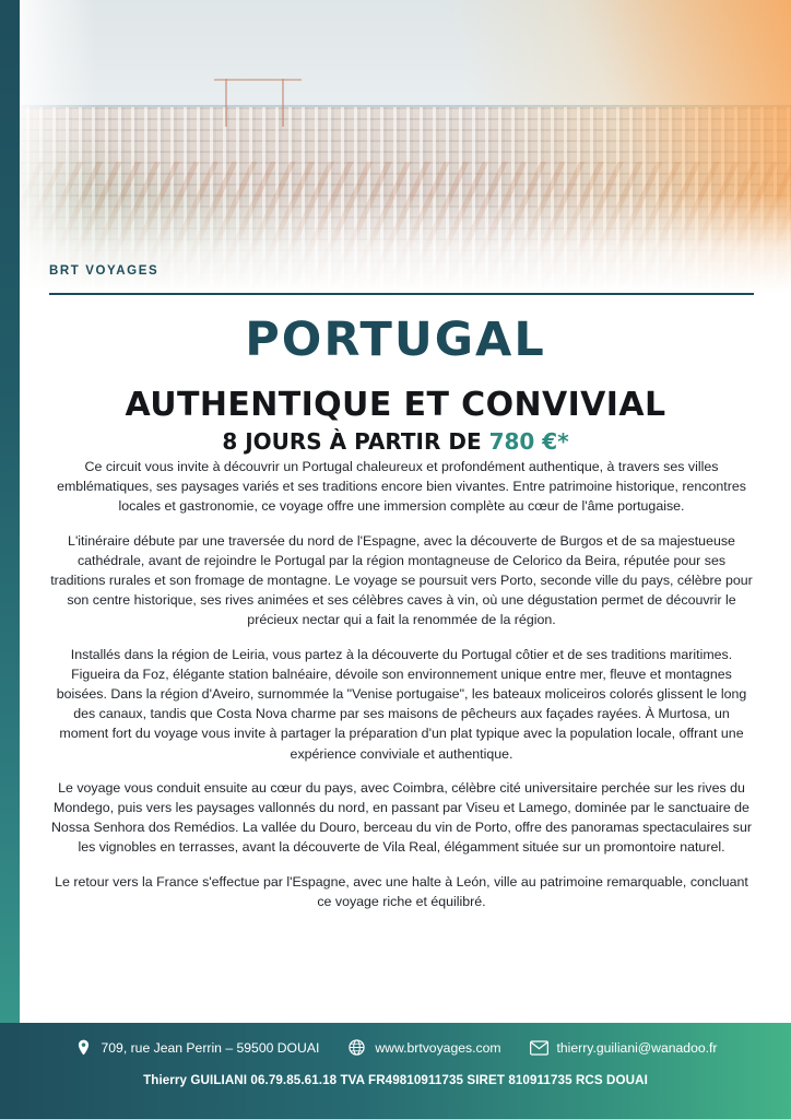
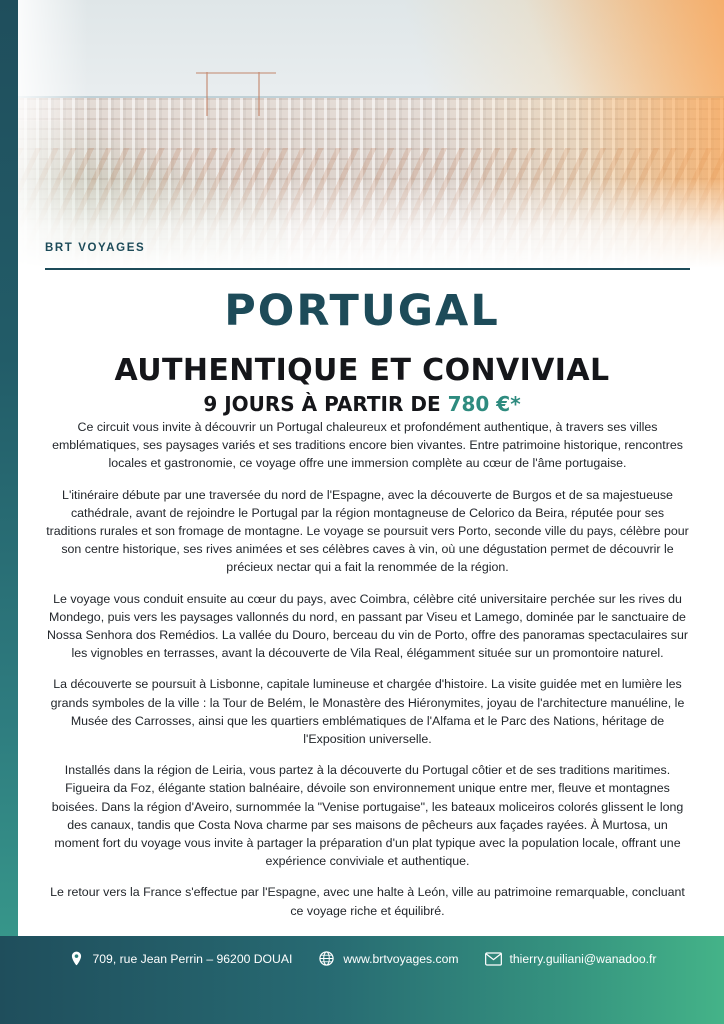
  BRT VOYAGES
  PORTUGAL
  AUTHENTIQUE ET CONVIVIAL
- 8 JOURS À PARTIR DE 780 €*
+ 9 JOURS À PARTIR DE 780 €*
  Ce circuit vous invite à découvrir un Portugal chaleureux et profondément authentique, à travers ses villes emblématiques, ses paysages variés et ses traditions encore bien vivantes. Entre patrimoine historique, rencontres locales et gastronomie, ce voyage offre une immersion complète au cœur de l'âme portugaise.
  L'itinéraire débute par une traversée du nord de l'Espagne, avec la découverte de Burgos et de sa majestueuse cathédrale, avant de rejoindre le Portugal par la région montagneuse de Celorico da Beira, réputée pour ses traditions rurales et son fromage de montagne. Le voyage se poursuit vers Porto, seconde ville du pays, célèbre pour son centre historique, ses rives animées et ses célèbres caves à vin, où une dégustation permet de découvrir le précieux nectar qui a fait la renommée de la région.
- Installés dans la région de Leiria, vous partez à la découverte du Portugal côtier et de ses traditions maritimes. Figueira da Foz, élégante station balnéaire, dévoile son environnement unique entre mer, fleuve et montagnes boisées. Dans la région d'Aveiro, surnommée la "Venise portugaise", les bateaux moliceiros colorés glissent le long des canaux, tandis que Costa Nova charme par ses maisons de pêcheurs aux façades rayées. À Murtosa, un moment fort du voyage vous invite à partager la préparation d'un plat typique avec la population locale, offrant une expérience conviviale et authentique.
+ Le voyage vous conduit ensuite au cœur du pays, avec Coimbra, célèbre cité universitaire perchée sur les rives du Mondego, puis vers les paysages vallonnés du nord, en passant par Viseu et Lamego, dominée par le sanctuaire de Nossa Senhora dos Remédios. La vallée du Douro, berceau du vin de Porto, offre des panoramas spectaculaires sur les vignobles en terrasses, avant la découverte de Vila Real, élégamment située sur un promontoire naturel.
+ La découverte se poursuit à Lisbonne, capitale lumineuse et chargée d'histoire. La visite guidée met en lumière les grands symboles de la ville : la Tour de Belém, le Monastère des Hiéronymites, joyau de l'architecture manuéline, le Musée des Carrosses, ainsi que les quartiers emblématiques de l'Alfama et le Parc des Nations, héritage de l'Exposition universelle.
- Le voyage vous conduit ensuite au cœur du pays, avec Coimbra, célèbre cité universitaire perchée sur les rives du Mondego, puis vers les paysages vallonnés du nord, en passant par Viseu et Lamego, dominée par le sanctuaire de Nossa Senhora dos Remédios. La vallée du Douro, berceau du vin de Porto, offre des panoramas spectaculaires sur les vignobles en terrasses, avant la découverte de Vila Real, élégamment située sur un promontoire naturel.
+ Installés dans la région de Leiria, vous partez à la découverte du Portugal côtier et de ses traditions maritimes. Figueira da Foz, élégante station balnéaire, dévoile son environnement unique entre mer, fleuve et montagnes boisées. Dans la région d'Aveiro, surnommée la "Venise portugaise", les bateaux moliceiros colorés glissent le long des canaux, tandis que Costa Nova charme par ses maisons de pêcheurs aux façades rayées. À Murtosa, un moment fort du voyage vous invite à partager la préparation d'un plat typique avec la population locale, offrant une expérience conviviale et authentique.
  Le retour vers la France s'effectue par l'Espagne, avec une halte à León, ville au patrimoine remarquable, concluant ce voyage riche et équilibré.
- 709, rue Jean Perrin – 59500 DOUAI
+ 709, rue Jean Perrin – 96200 DOUAI
  www.brtvoyages.com
  thierry.guiliani@wanadoo.fr
- Thierry GUILIANI 06.79.85.61.18 TVA FR49810911735 SIRET 810911735 RCS DOUAI
